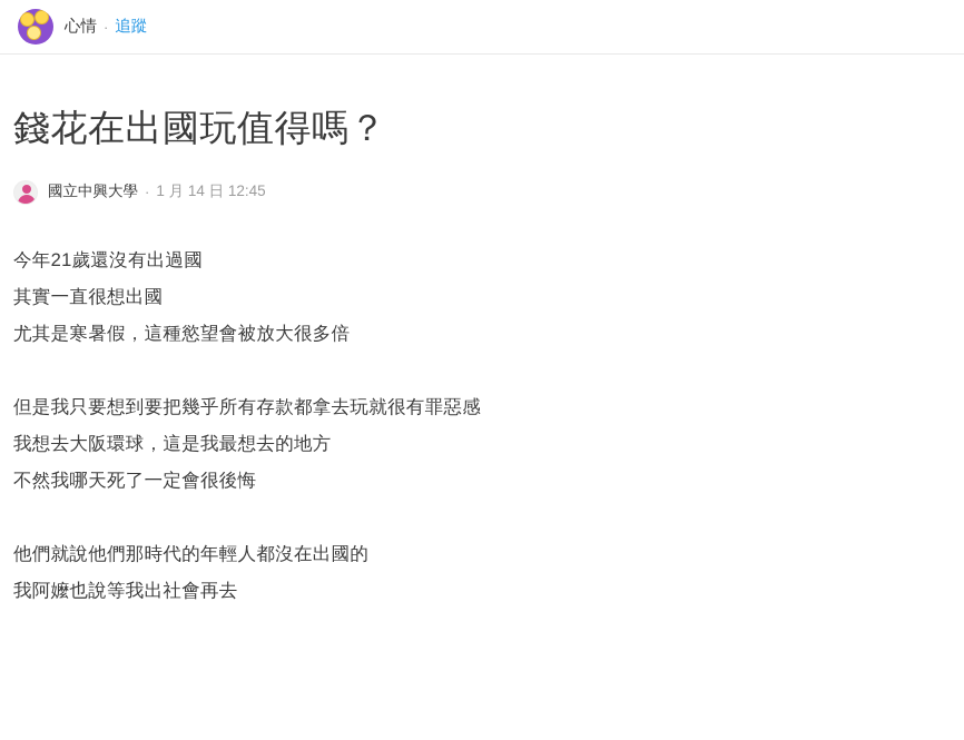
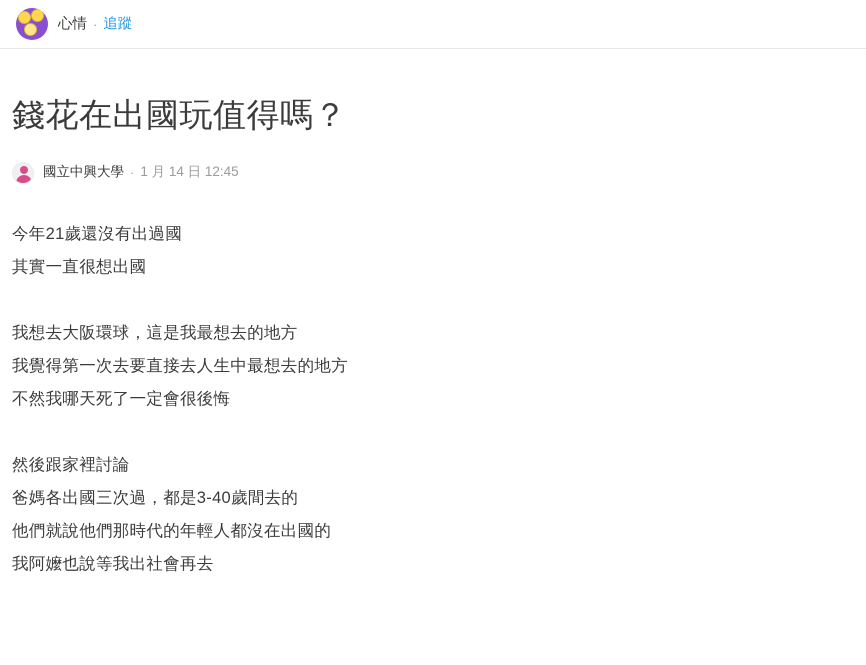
  心情
  ·
  追蹤
  錢花在出國玩值得嗎？
  國立中興大學
  ·
  1 月 14 日 12:45
  今年21歲還沒有出過國
  其實一直很想出國
- 尤其是寒暑假，這種慾望會被放大很多倍
- 但是我只要想到要把幾乎所有存款都拿去玩就很有罪惡感
  我想去大阪環球，這是我最想去的地方
+ 我覺得第一次去要直接去人生中最想去的地方
  不然我哪天死了一定會很後悔
+ 然後跟家裡討論
+ 爸媽各出國三次過，都是3-40歲間去的
  他們就說他們那時代的年輕人都沒在出國的
  我阿嬤也說等我出社會再去
